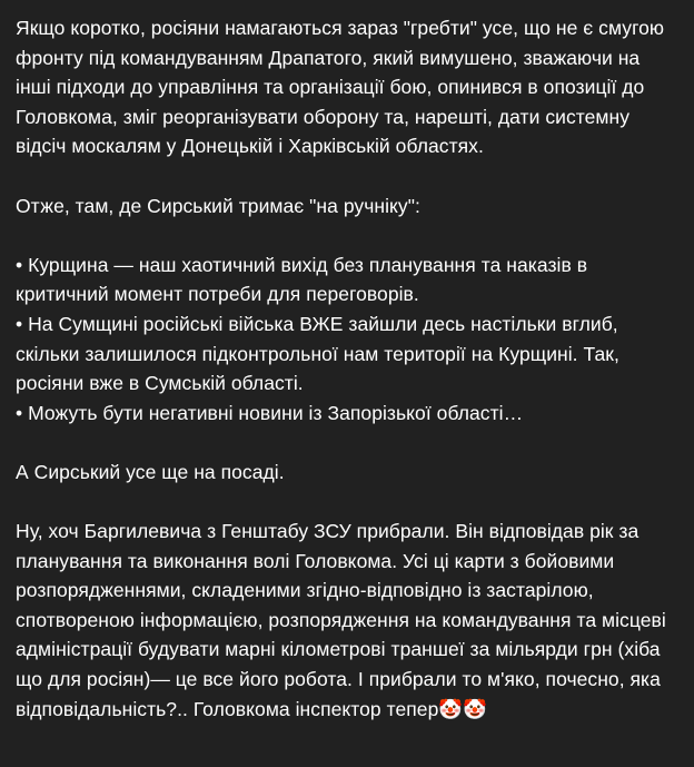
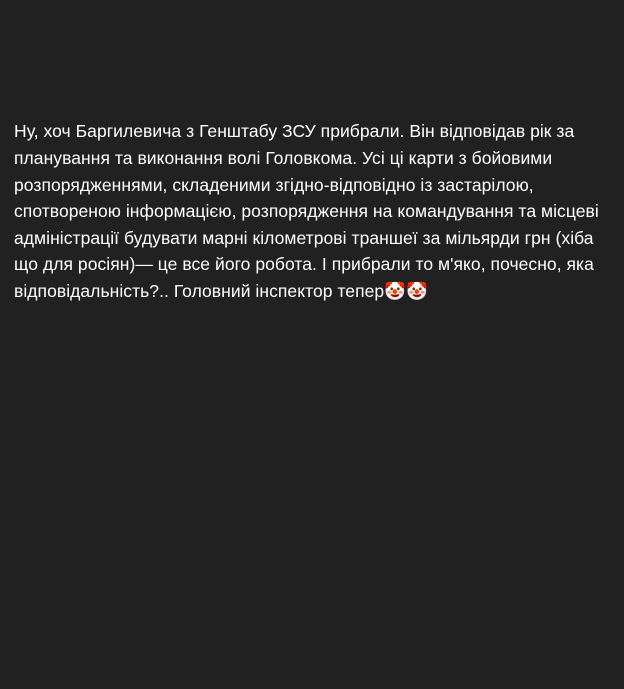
- Якщо коротко, росіяни намагаються зараз "гребти" усе, що не є смугою фронту під командуванням Драпатого, який вимушено, зважаючи на інші підходи до управління та організації бою, опинився в опозиції до Головкома, зміг реорганізувати оборону та, нарешті, дати системну відсіч москалям у Донецькій і Харківській областях.
- Отже, там, де Сирський тримає "на ручніку":
- • Курщина — наш хаотичний вихід без планування та наказів в критичний момент потреби для переговорів.
- • На Сумщині російські війська ВЖЕ зайшли десь настільки вглиб, скільки залишилося підконтрольної нам території на Курщині. Так, росіяни вже в Сумській області.
- • Можуть бути негативні новини із Запорізької області…
- А Сирський усе ще на посаді.
- Ну, хоч Баргилевича з Генштабу ЗСУ прибрали. Він відповідав рік за планування та виконання волі Головкома. Усі ці карти з бойовими розпорядженнями, складеними згідно-відповідно із застарілою, спотвореною інформацією, розпорядження на командування та місцеві адміністрації будувати марні кілометрові траншеї за мільярди грн (хіба що для росіян)— це все його робота. І прибрали то м'яко, почесно, яка відповідальність?.. Головкома інспектор тепер🤡🤡
+ Ну, хоч Баргилевича з Генштабу ЗСУ прибрали. Він відповідав рік за планування та виконання волі Головкома. Усі ці карти з бойовими розпорядженнями, складеними згідно-відповідно із застарілою, спотвореною інформацією, розпорядження на командування та місцеві адміністрації будувати марні кілометрові траншеї за мільярди грн (хіба що для росіян)— це все його робота. І прибрали то м'яко, почесно, яка відповідальність?.. Головний інспектор тепер🤡🤡
